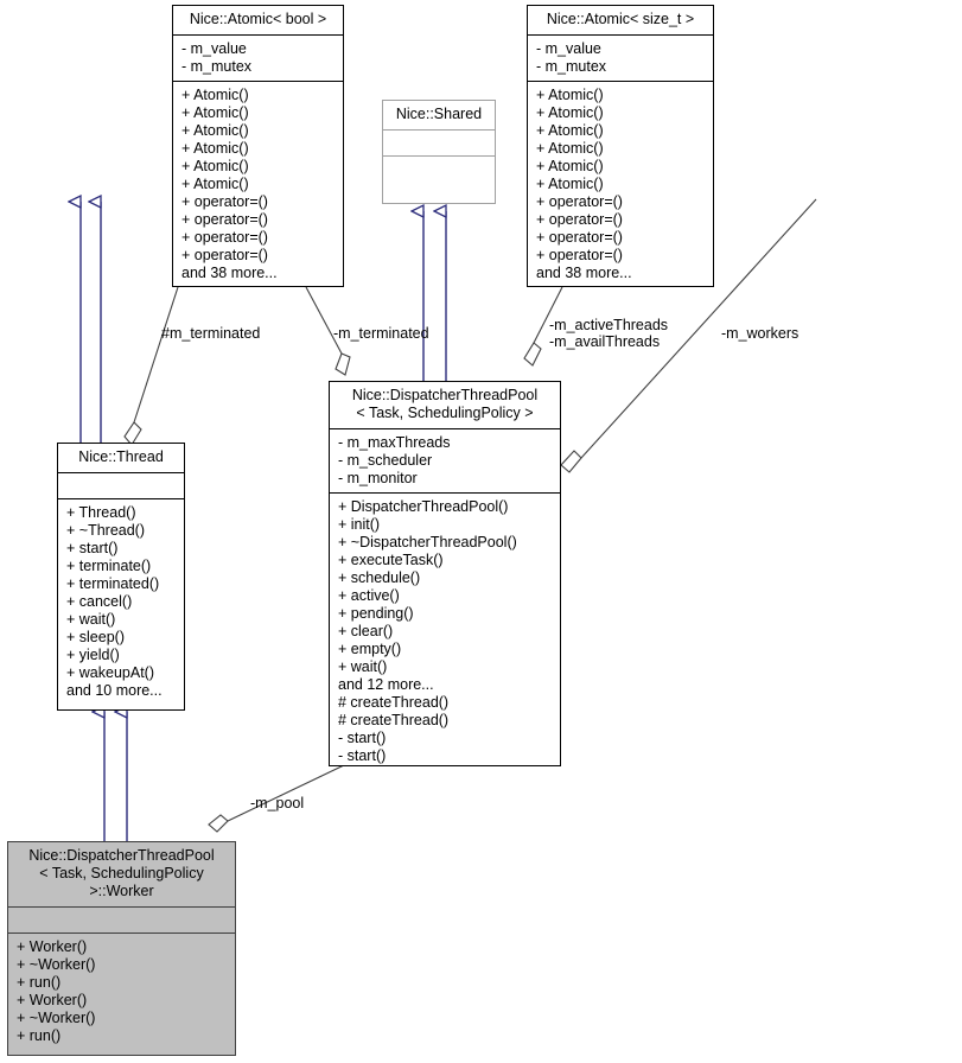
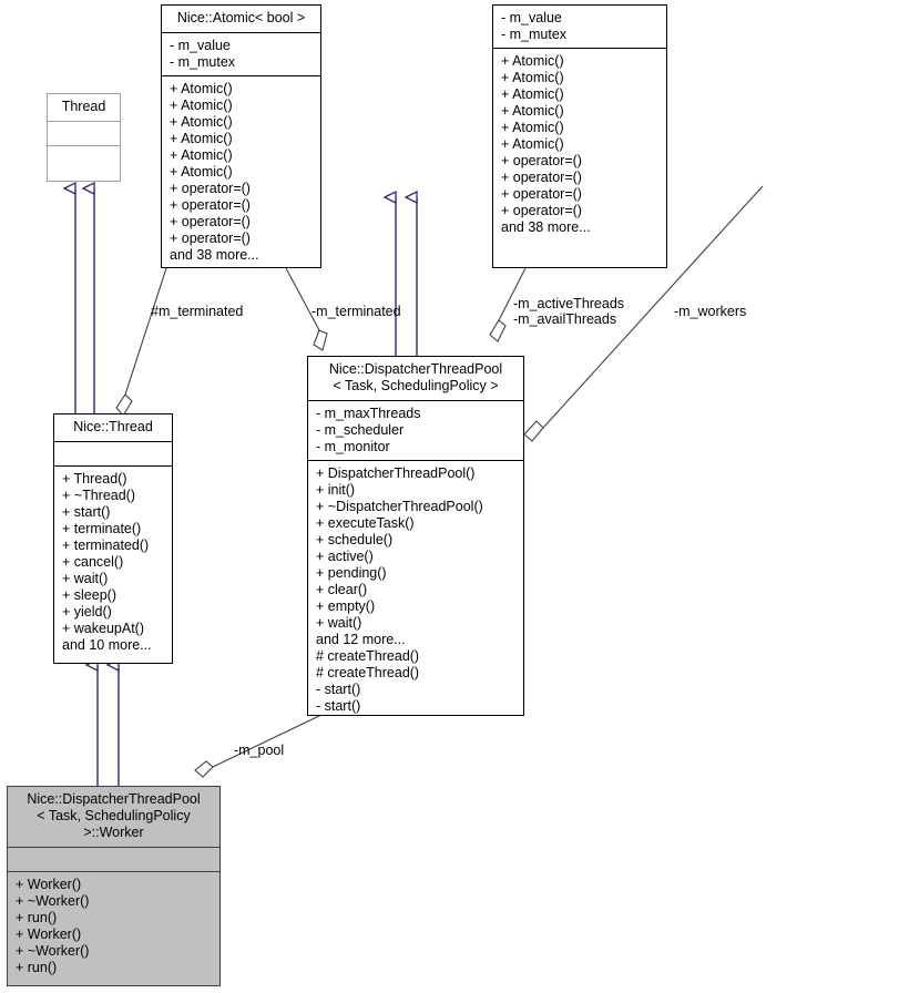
+ Thread
  Nice::Atomic< bool >
  - m_value
  - m_mutex
  + Atomic()
  + Atomic()
  + Atomic()
  + Atomic()
  + Atomic()
  + Atomic()
  + operator=()
  + operator=()
  + operator=()
  + operator=()
  and 38 more...
- Nice::Shared
- Nice::Atomic< size_t >
  - m_value
  - m_mutex
  + Atomic()
  + Atomic()
  + Atomic()
  + Atomic()
  + Atomic()
  + Atomic()
  + operator=()
  + operator=()
  + operator=()
  + operator=()
  and 38 more...
  Nice::Thread
  + Thread()
  + ~Thread()
  + start()
  + terminate()
  + terminated()
  + cancel()
  + wait()
  + sleep()
  + yield()
  + wakeupAt()
  and 10 more...
  Nice::DispatcherThreadPool
  < Task, SchedulingPolicy >
  - m_maxThreads
  - m_scheduler
  - m_monitor
  + DispatcherThreadPool()
  + init()
  + ~DispatcherThreadPool()
  + executeTask()
  + schedule()
  + active()
  + pending()
  + clear()
  + empty()
  + wait()
  and 12 more...
  # createThread()
  # createThread()
  - start()
  - start()
  Nice::DispatcherThreadPool
  < Task, SchedulingPolicy
  >::Worker
  + Worker()
  + ~Worker()
  + run()
  + Worker()
  + ~Worker()
  + run()
  #m_terminated
  -m_terminated
  -m_activeThreads
  -m_availThreads
  -m_workers
  -m_pool
